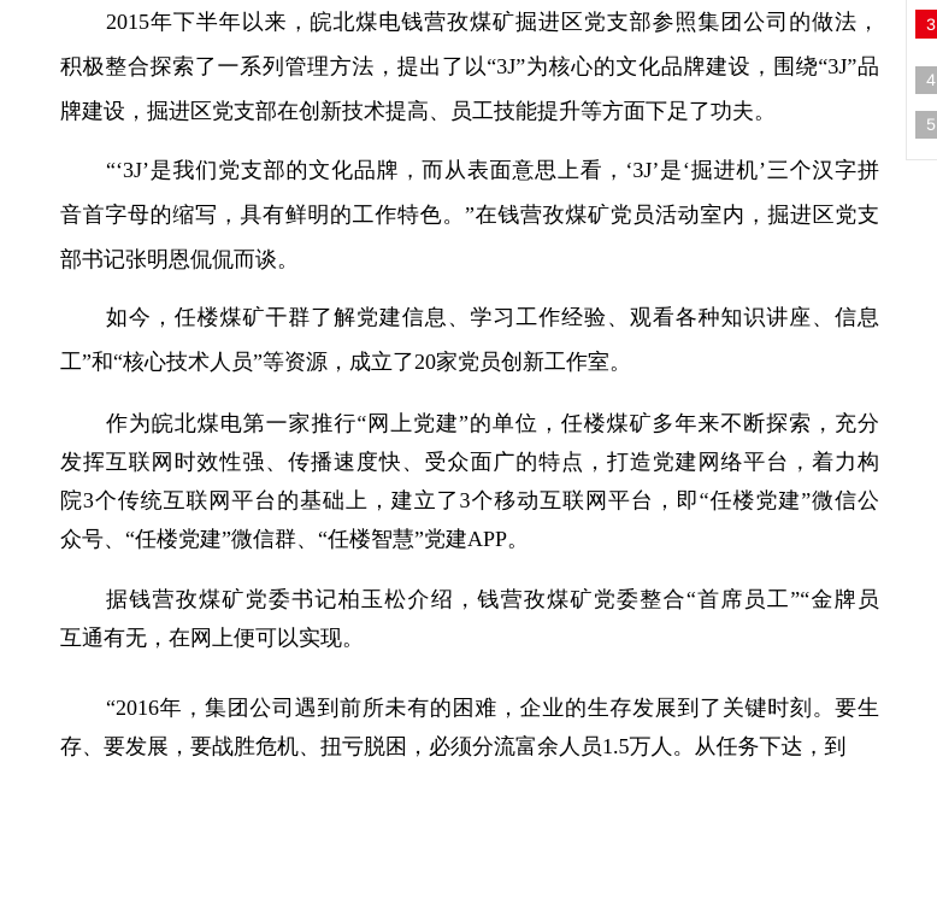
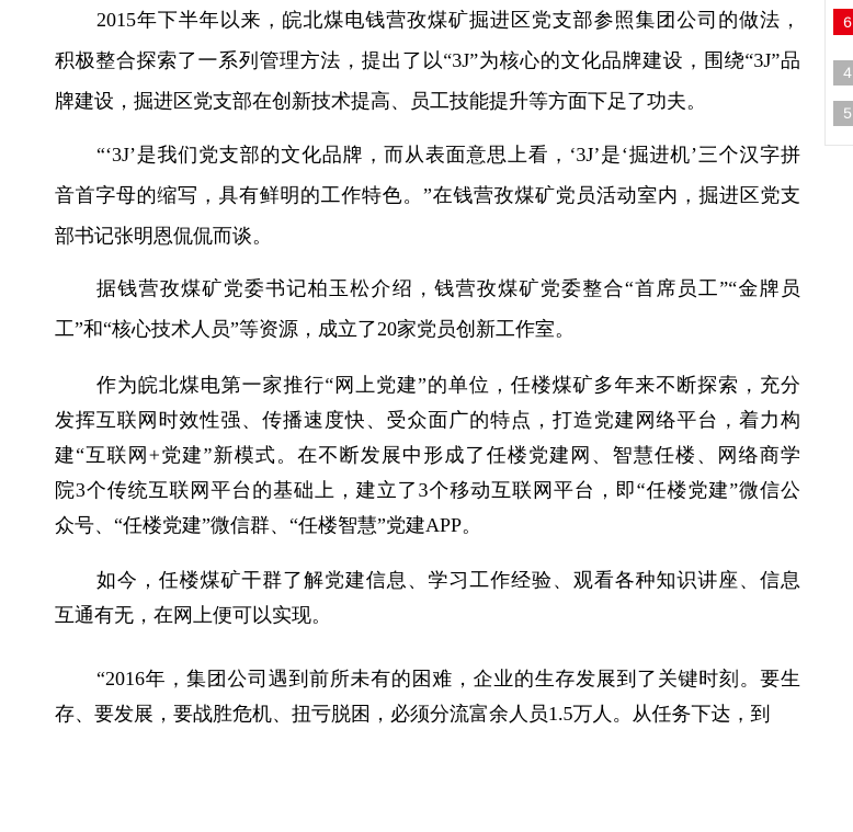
  2015年下半年以来，皖北煤电钱营孜煤矿掘进区党支部参照集团公司的做法，
  积极整合探索了一系列管理方法，提出了以“3J”为核心的文化品牌建设，围绕“3J”品
  牌建设，掘进区党支部在创新技术提高、员工技能提升等方面下足了功夫。
  “‘3J’是我们党支部的文化品牌，而从表面意思上看，‘3J’是‘掘进机’三个汉字拼
  音首字母的缩写，具有鲜明的工作特色。”在钱营孜煤矿党员活动室内，掘进区党支
  部书记张明恩侃侃而谈。
- 如今，任楼煤矿干群了解党建信息、学习工作经验、观看各种知识讲座、信息
+ 据钱营孜煤矿党委书记柏玉松介绍，钱营孜煤矿党委整合“首席员工”“金牌员
  工”和“核心技术人员”等资源，成立了20家党员创新工作室。
  作为皖北煤电第一家推行“网上党建”的单位，任楼煤矿多年来不断探索，充分
  发挥互联网时效性强、传播速度快、受众面广的特点，打造党建网络平台，着力构
+ 建“互联网+党建”新模式。在不断发展中形成了任楼党建网、智慧任楼、网络商学
  院3个传统互联网平台的基础上，建立了3个移动互联网平台，即“任楼党建”微信公
  众号、“任楼党建”微信群、“任楼智慧”党建APP。
- 据钱营孜煤矿党委书记柏玉松介绍，钱营孜煤矿党委整合“首席员工”“金牌员
+ 如今，任楼煤矿干群了解党建信息、学习工作经验、观看各种知识讲座、信息
  互通有无，在网上便可以实现。
  “2016年，集团公司遇到前所未有的困难，企业的生存发展到了关键时刻。要生
  存、要发展，要战胜危机、扭亏脱困，必须分流富余人员1.5万人。从任务下达，到
- 3
+ 6
  4
  5
